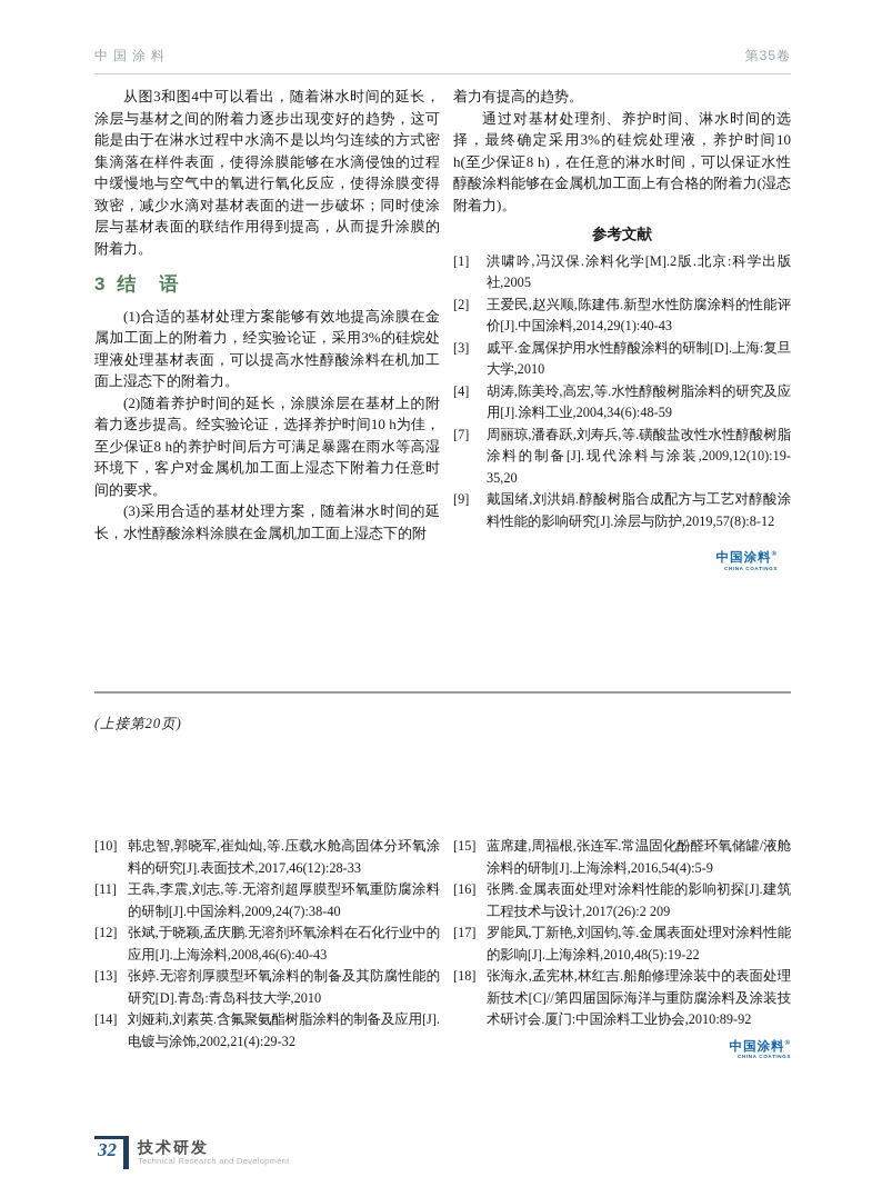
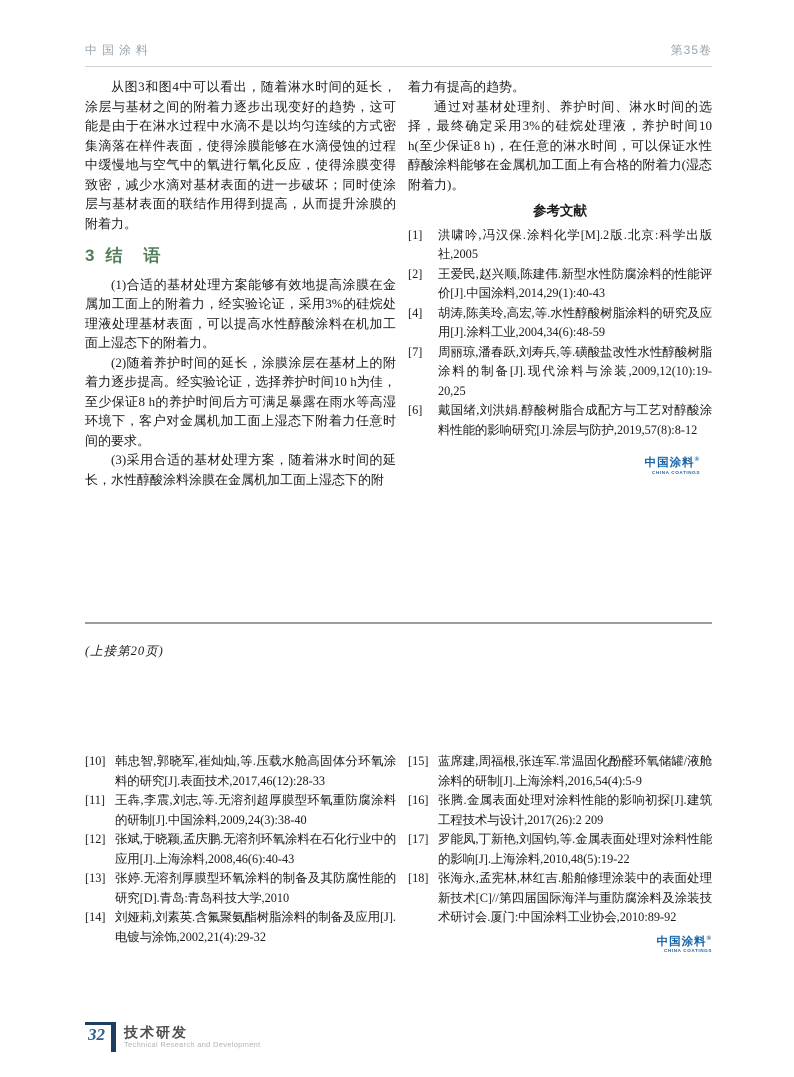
  中国涂料
  第35卷
  从图3和图4中可以看出，随着淋水时间的延长，涂层与基材之间的附着力逐步出现变好的趋势，这可能是由于在淋水过程中水滴不是以均匀连续的方式密集滴落在样件表面，使得涂膜能够在水滴侵蚀的过程中缓慢地与空气中的氧进行氧化反应，使得涂膜变得致密，减少水滴对基材表面的进一步破坏；同时使涂层与基材表面的联结作用得到提高，从而提升涂膜的附着力。
  3 结 语
  (1)合适的基材处理方案能够有效地提高涂膜在金属加工面上的附着力，经实验论证，采用3%的硅烷处理液处理基材表面，可以提高水性醇酸涂料在机加工面上湿态下的附着力。
  (2)随着养护时间的延长，涂膜涂层在基材上的附着力逐步提高。经实验论证，选择养护时间10 h为佳，至少保证8 h的养护时间后方可满足暴露在雨水等高湿环境下，客户对金属机加工面上湿态下附着力任意时间的要求。
  (3)采用合适的基材处理方案，随着淋水时间的延长，水性醇酸涂料涂膜在金属机加工面上湿态下的附
  着力有提高的趋势。
  通过对基材处理剂、养护时间、淋水时间的选择，最终确定采用3%的硅烷处理液，养护时间10 h(至少保证8 h)，在任意的淋水时间，可以保证水性醇酸涂料能够在金属机加工面上有合格的附着力(湿态附着力)。
  参考文献
  [1]
  洪啸吟,冯汉保.涂料化学[M].2版.北京:科学出版社,2005
  [2]
  王爱民,赵兴顺,陈建伟.新型水性防腐涂料的性能评价[J].中国涂料,2014,29(1):40-43
- [3]
- 戚平.金属保护用水性醇酸涂料的研制[D].上海:复旦大学,2010
  [4]
  胡涛,陈美玲,高宏,等.水性醇酸树脂涂料的研究及应用[J].涂料工业,2004,34(6):48-59
  [7]
- 周丽琼,潘春跃,刘寿兵,等.磺酸盐改性水性醇酸树脂涂料的制备[J].现代涂料与涂装,2009,12(10):19-35,20
+ 周丽琼,潘春跃,刘寿兵,等.磺酸盐改性水性醇酸树脂涂料的制备[J].现代涂料与涂装,2009,12(10):19-20,25
- [9]
+ [6]
  戴国绪,刘洪娟.醇酸树脂合成配方与工艺对醇酸涂料性能的影响研究[J].涂层与防护,2019,57(8):8-12
  中国涂料
  (上接第20页)
  [10]
  韩忠智,郭晓军,崔灿灿,等.压载水舱高固体分环氧涂料的研究[J].表面技术,2017,46(12):28-33
  [11]
- 王犇,李震,刘志,等.无溶剂超厚膜型环氧重防腐涂料的研制[J].中国涂料,2009,24(7):38-40
+ 王犇,李震,刘志,等.无溶剂超厚膜型环氧重防腐涂料的研制[J].中国涂料,2009,24(3):38-40
  [12]
  张斌,于晓颖,孟庆鹏.无溶剂环氧涂料在石化行业中的应用[J].上海涂料,2008,46(6):40-43
  [13]
  张婷.无溶剂厚膜型环氧涂料的制备及其防腐性能的研究[D].青岛:青岛科技大学,2010
  [14]
  刘娅莉,刘素英.含氟聚氨酯树脂涂料的制备及应用[J].电镀与涂饰,2002,21(4):29-32
  [15]
  蓝席建,周福根,张连军.常温固化酚醛环氧储罐/液舱涂料的研制[J].上海涂料,2016,54(4):5-9
  [16]
  张腾.金属表面处理对涂料性能的影响初探[J].建筑工程技术与设计,2017(26):2 209
  [17]
  罗能凤,丁新艳,刘国钧,等.金属表面处理对涂料性能的影响[J].上海涂料,2010,48(5):19-22
  [18]
  张海永,孟宪林,林红吉.船舶修理涂装中的表面处理新技术[C]//第四届国际海洋与重防腐涂料及涂装技术研讨会.厦门:中国涂料工业协会,2010:89-92
  中国涂料
  32
  技术研发
  Technical Research and Development
